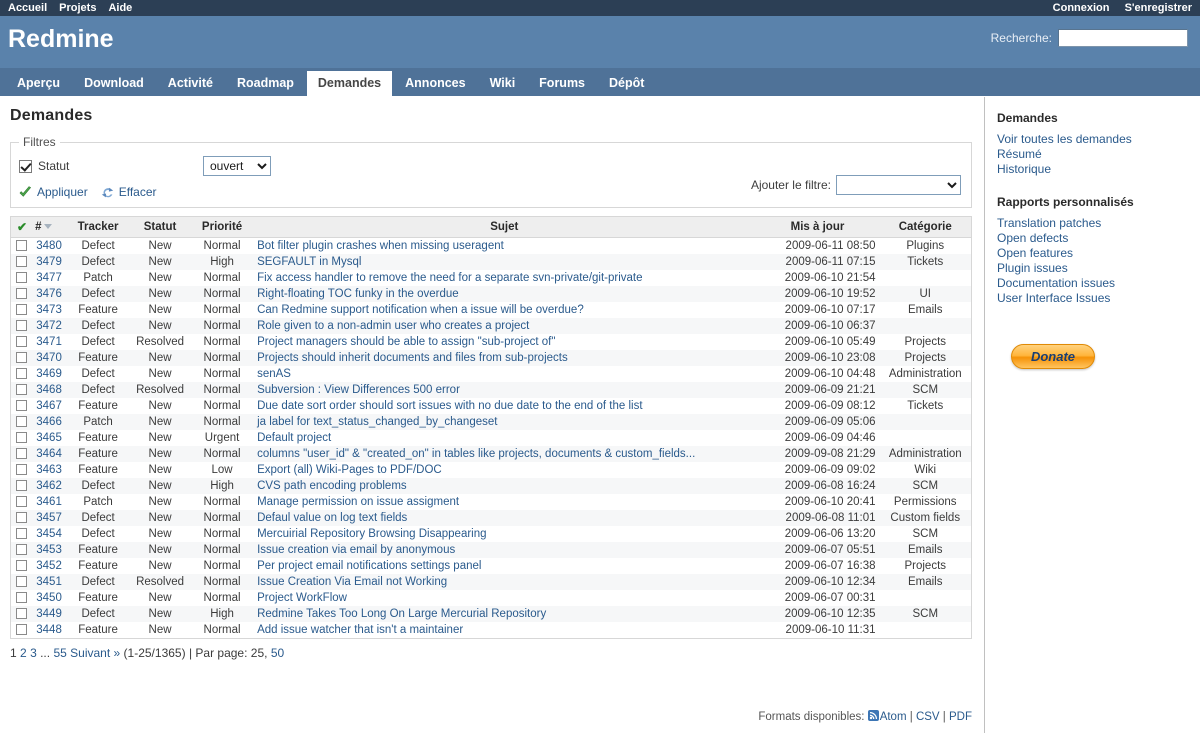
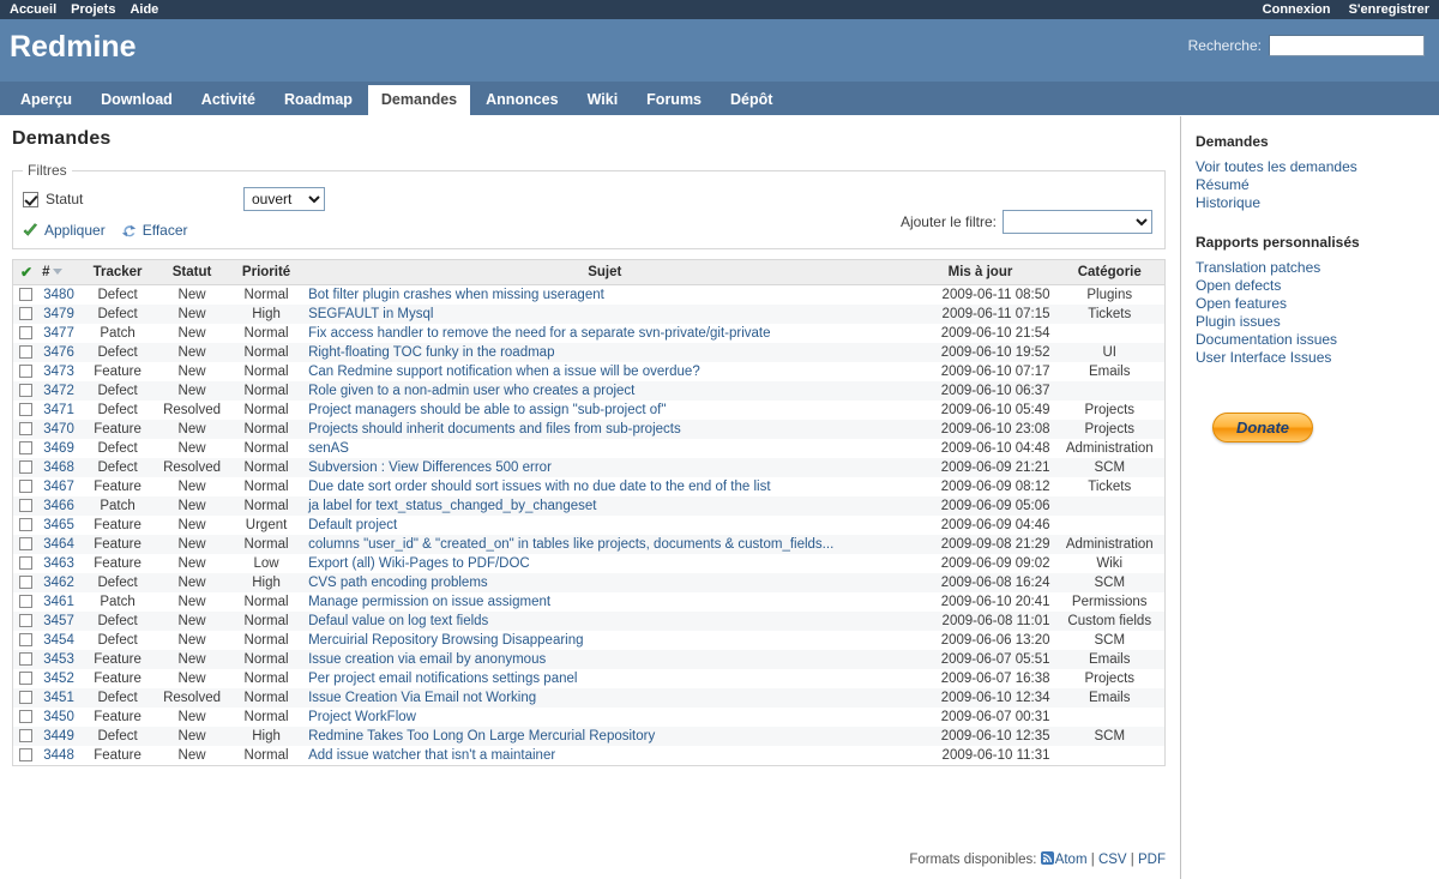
  Accueil
  Projets
  Aide
  Connexion S'enregistrer
  Redmine
  Recherche:
  Aperçu
  Download
  Activité
  Roadmap
  Demandes
  Annonces
  Wiki
  Forums
  Dépôt
  Demandes
  Filtres
  Statut
  ouvert
  Ajouter le filtre:
  Appliquer
  Effacer
  ✔	#	Tracker	Statut	Priorité	Sujet	Mis à jour	Catégorie
  	3480	Defect	New	Normal	Bot filter plugin crashes when missing useragent	2009-06-11 08:50	Plugins
  	3479	Defect	New	High	SEGFAULT in Mysql	2009-06-11 07:15	Tickets
  	3477	Patch	New	Normal	Fix access handler to remove the need for a separate svn-private/git-private	2009-06-10 21:54
- 	3476	Defect	New	Normal	Right-floating TOC funky in the overdue	2009-06-10 19:52	UI
+ 	3476	Defect	New	Normal	Right-floating TOC funky in the roadmap	2009-06-10 19:52	UI
  	3473	Feature	New	Normal	Can Redmine support notification when a issue will be overdue?	2009-06-10 07:17	Emails
  	3472	Defect	New	Normal	Role given to a non-admin user who creates a project	2009-06-10 06:37
  	3471	Defect	Resolved	Normal	Project managers should be able to assign "sub-project of"	2009-06-10 05:49	Projects
  	3470	Feature	New	Normal	Projects should inherit documents and files from sub-projects	2009-06-10 23:08	Projects
  	3469	Defect	New	Normal	senAS	2009-06-10 04:48	Administration
  	3468	Defect	Resolved	Normal	Subversion : View Differences 500 error	2009-06-09 21:21	SCM
  	3467	Feature	New	Normal	Due date sort order should sort issues with no due date to the end of the list	2009-06-09 08:12	Tickets
  	3466	Patch	New	Normal	ja label for text_status_changed_by_changeset	2009-06-09 05:06
  	3465	Feature	New	Urgent	Default project	2009-06-09 04:46
  	3464	Feature	New	Normal	columns "user_id" & "created_on" in tables like projects, documents & custom_fields...	2009-09-08 21:29	Administration
  	3463	Feature	New	Low	Export (all) Wiki-Pages to PDF/DOC	2009-06-09 09:02	Wiki
  	3462	Defect	New	High	CVS path encoding problems	2009-06-08 16:24	SCM
  	3461	Patch	New	Normal	Manage permission on issue assigment	2009-06-10 20:41	Permissions
  	3457	Defect	New	Normal	Defaul value on log text fields	2009-06-08 11:01	Custom fields
  	3454	Defect	New	Normal	Mercuirial Repository Browsing Disappearing	2009-06-06 13:20	SCM
  	3453	Feature	New	Normal	Issue creation via email by anonymous	2009-06-07 05:51	Emails
  	3452	Feature	New	Normal	Per project email notifications settings panel	2009-06-07 16:38	Projects
  	3451	Defect	Resolved	Normal	Issue Creation Via Email not Working	2009-06-10 12:34	Emails
  	3450	Feature	New	Normal	Project WorkFlow	2009-06-07 00:31
  	3449	Defect	New	High	Redmine Takes Too Long On Large Mercurial Repository	2009-06-10 12:35	SCM
  	3448	Feature	New	Normal	Add issue watcher that isn't a maintainer	2009-06-10 11:31
- 1 2 3 ... 55 Suivant » (1-25/1365) | Par page: 25, 50
  Formats disponibles: Atom | CSV | PDF
  Demandes
  Voir toutes les demandes
  Résumé
  Historique
  Rapports personnalisés
  Translation patches
  Open defects
  Open features
  Plugin issues
  Documentation issues
  User Interface Issues
  Donate
